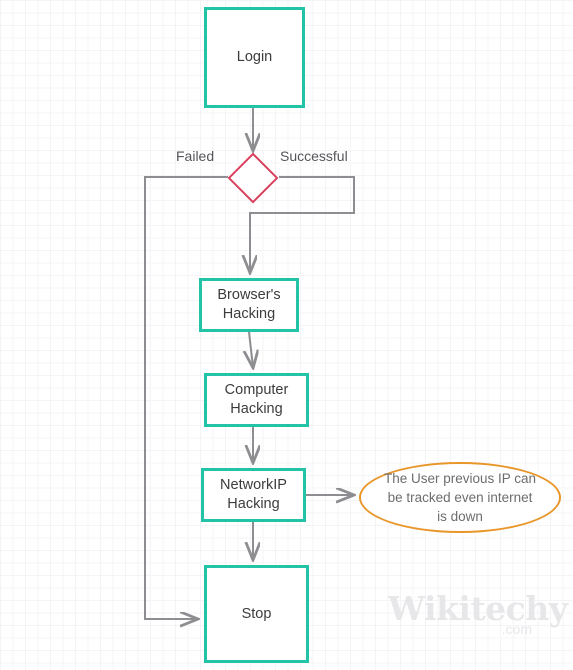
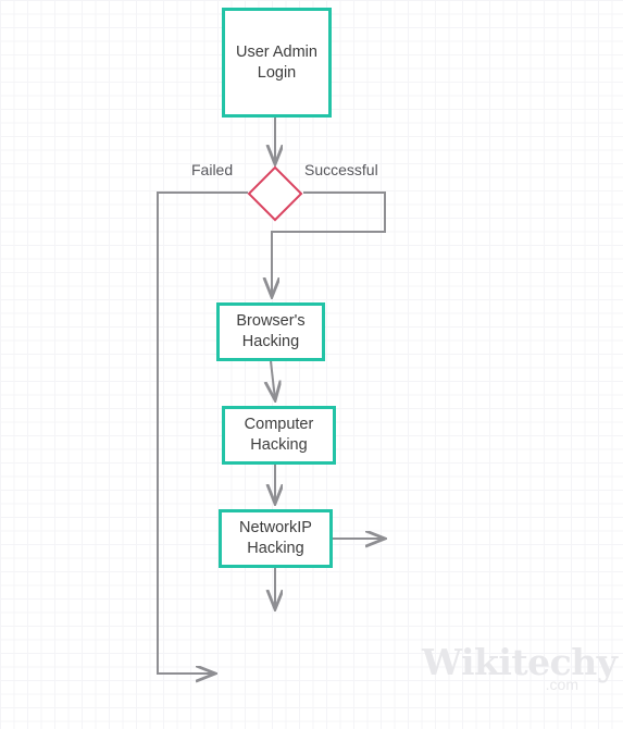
+ User Admin
  Login
  Failed
  Successful
  Browser's
  Hacking
  Computer
  Hacking
  NetworkIP
  Hacking
- The User previous IP can be tracked even internet is down
- Stop
  Wikitechy
  .com
